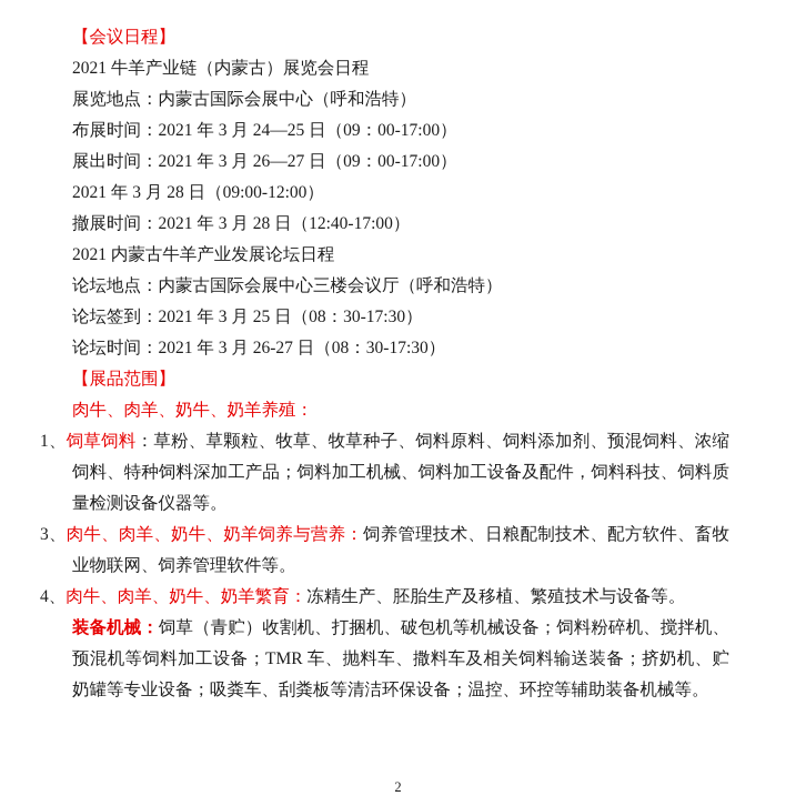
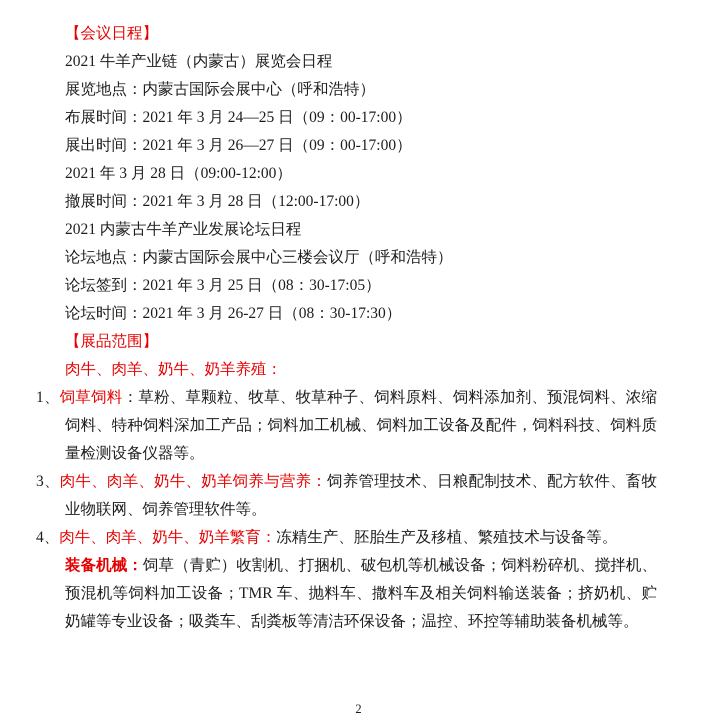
  【会议日程】
  2021 牛羊产业链（内蒙古）展览会日程
  展览地点：内蒙古国际会展中心（呼和浩特）
  布展时间：2021 年 3 月 24—25 日（09：00-17:00）
  展出时间：2021 年 3 月 26—27 日（09：00-17:00）
  2021 年 3 月 28 日（09:00-12:00）
- 撤展时间：2021 年 3 月 28 日（12:40-17:00）
+ 撤展时间：2021 年 3 月 28 日（12:00-17:00）
  2021 内蒙古牛羊产业发展论坛日程
  论坛地点：内蒙古国际会展中心三楼会议厅（呼和浩特）
- 论坛签到：2021 年 3 月 25 日（08：30-17:30）
+ 论坛签到：2021 年 3 月 25 日（08：30-17:05）
  论坛时间：2021 年 3 月 26-27 日（08：30-17:30）
  【展品范围】
  肉牛、肉羊、奶牛、奶羊养殖：
  1、饲草饲料：草粉、草颗粒、牧草、牧草种子、饲料原料、饲料添加剂、预混饲料、浓缩饲料、特种饲料深加工产品；饲料加工机械、饲料加工设备及配件，饲料科技、饲料质量检测设备仪器等。
  3、肉牛、肉羊、奶牛、奶羊饲养与营养：饲养管理技术、日粮配制技术、配方软件、畜牧业物联网、饲养管理软件等。
  4、肉牛、肉羊、奶牛、奶羊繁育：冻精生产、胚胎生产及移植、繁殖技术与设备等。
  装备机械：饲草（青贮）收割机、打捆机、破包机等机械设备；饲料粉碎机、搅拌机、预混机等饲料加工设备；TMR 车、抛料车、撒料车及相关饲料输送装备；挤奶机、贮奶罐等专业设备；吸粪车、刮粪板等清洁环保设备；温控、环控等辅助装备机械等。
  2
